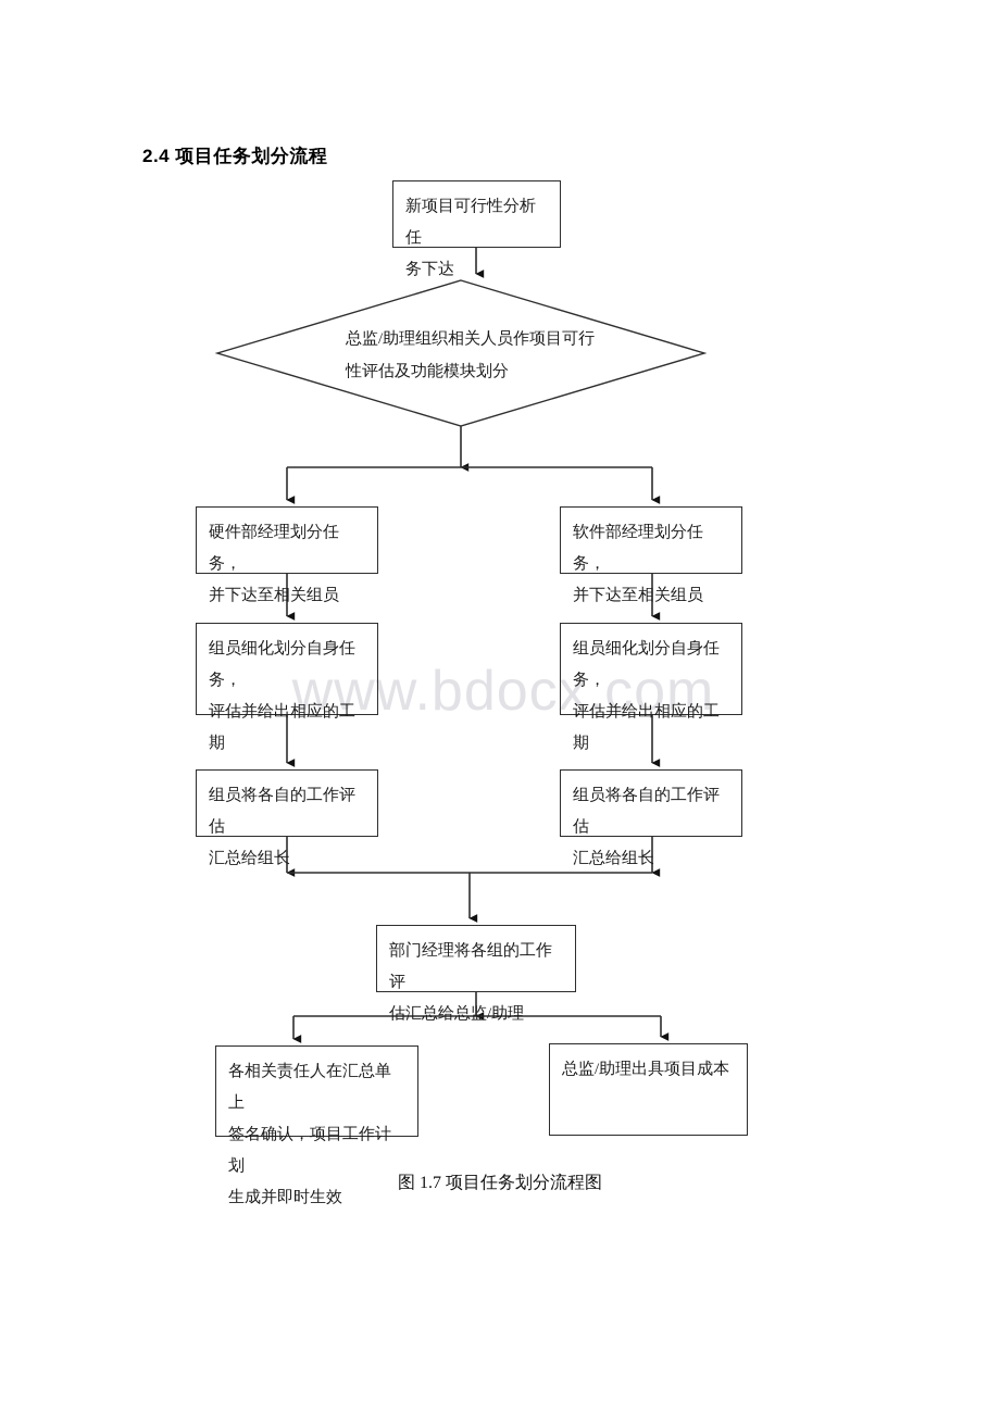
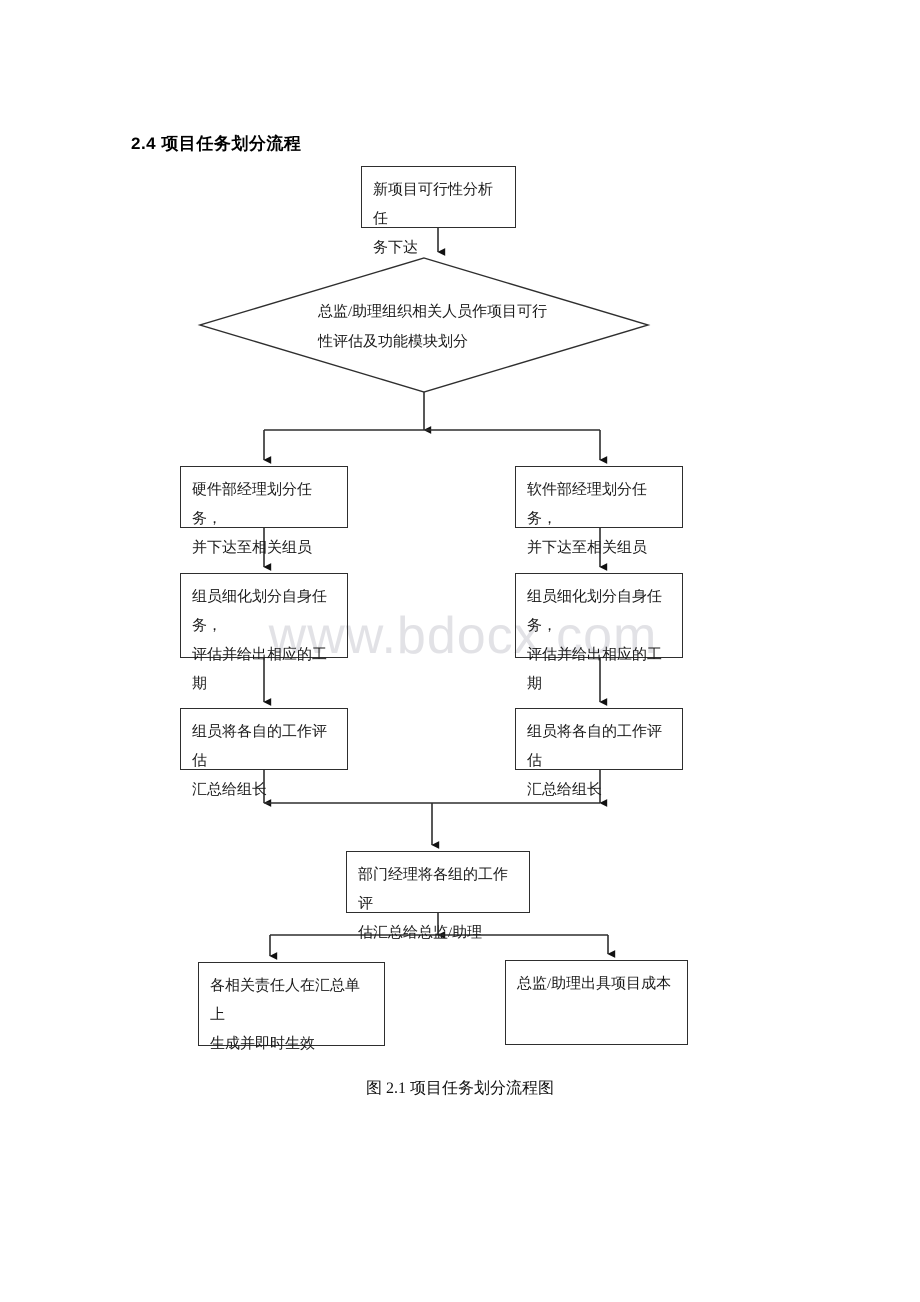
  2.4 项目任务划分流程
  www.bdocx.com
  新项目可行性分析任
  务下达
  总监/助理组织相关人员作项目可行
  性评估及功能模块划分
  硬件部经理划分任务，
  并下达至相关组员
  软件部经理划分任务，
  并下达至相关组员
  组员细化划分自身任务，
  评估并给出相应的工期
  组员细化划分自身任务，
  评估并给出相应的工期
  组员将各自的工作评估
  汇总给组长
  组员将各自的工作评估
  汇总给组长
  部门经理将各组的工作评
  估汇总给总监/助理
  各相关责任人在汇总单上
- 签名确认，项目工作计划
  生成并即时生效
  总监/助理出具项目成本
- 图 1.7 项目任务划分流程图
+ 图 2.1 项目任务划分流程图
